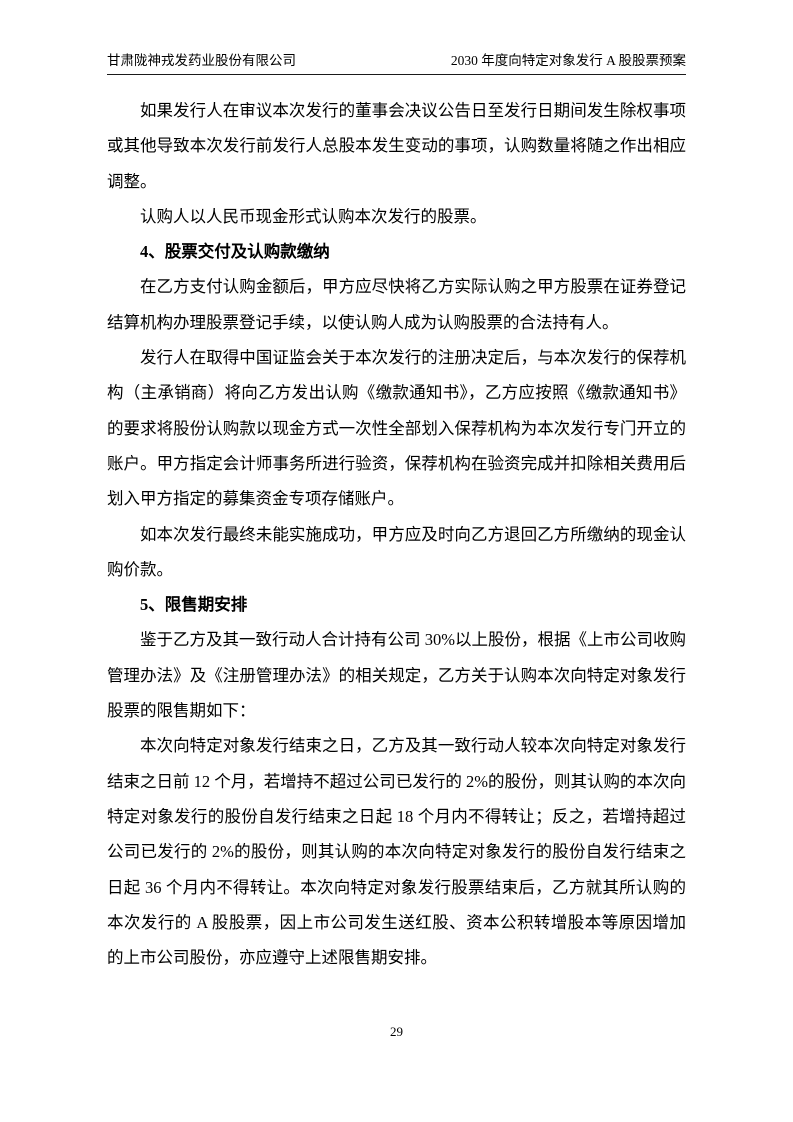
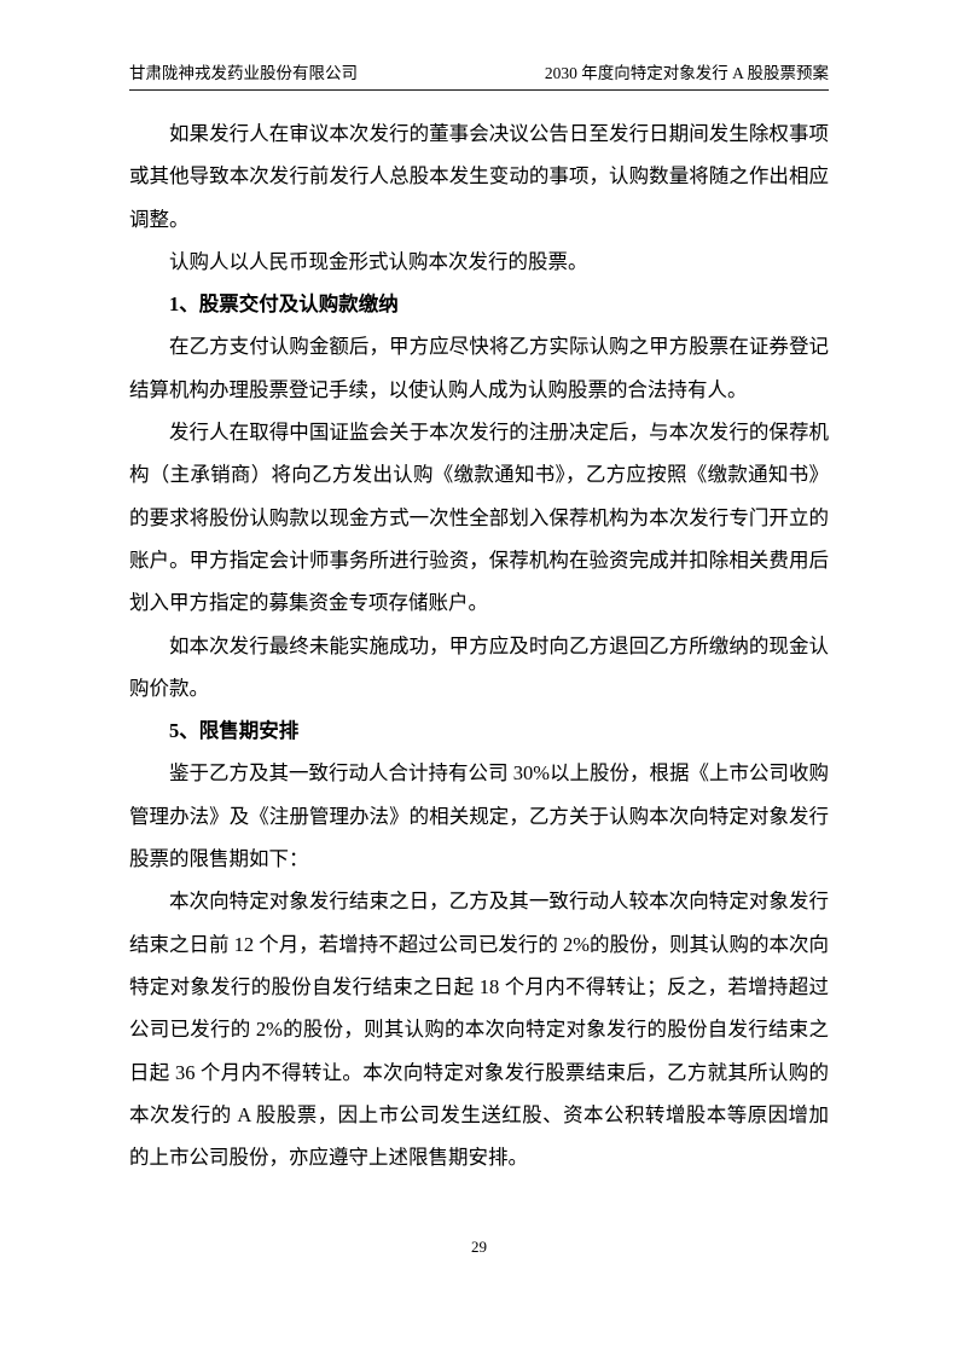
  甘肃陇神戎发药业股份有限公司
  2030 年度向特定对象发行 A 股股票预案
  如果发行人在审议本次发行的董事会决议公告日至发行日期间发生除权事项或其他导致本次发行前发行人总股本发生变动的事项，认购数量将随之作出相应调整。
  认购人以人民币现金形式认购本次发行的股票。
- 4、股票交付及认购款缴纳
+ 1、股票交付及认购款缴纳
  在乙方支付认购金额后，甲方应尽快将乙方实际认购之甲方股票在证券登记结算机构办理股票登记手续，以使认购人成为认购股票的合法持有人。
  发行人在取得中国证监会关于本次发行的注册决定后，与本次发行的保荐机构（主承销商）将向乙方发出认购《缴款通知书》，乙方应按照《缴款通知书》的要求将股份认购款以现金方式一次性全部划入保荐机构为本次发行专门开立的账户。甲方指定会计师事务所进行验资，保荐机构在验资完成并扣除相关费用后划入甲方指定的募集资金专项存储账户。
  如本次发行最终未能实施成功，甲方应及时向乙方退回乙方所缴纳的现金认购价款。
  5、限售期安排
  鉴于乙方及其一致行动人合计持有公司 30%以上股份，根据《上市公司收购管理办法》及《注册管理办法》的相关规定，乙方关于认购本次向特定对象发行股票的限售期如下：
  本次向特定对象发行结束之日，乙方及其一致行动人较本次向特定对象发行结束之日前 12 个月，若增持不超过公司已发行的 2%的股份，则其认购的本次向特定对象发行的股份自发行结束之日起 18 个月内不得转让；反之，若增持超过公司已发行的 2%的股份，则其认购的本次向特定对象发行的股份自发行结束之日起 36 个月内不得转让。本次向特定对象发行股票结束后，乙方就其所认购的本次发行的 A 股股票，因上市公司发生送红股、资本公积转增股本等原因增加的上市公司股份，亦应遵守上述限售期安排。
  29
